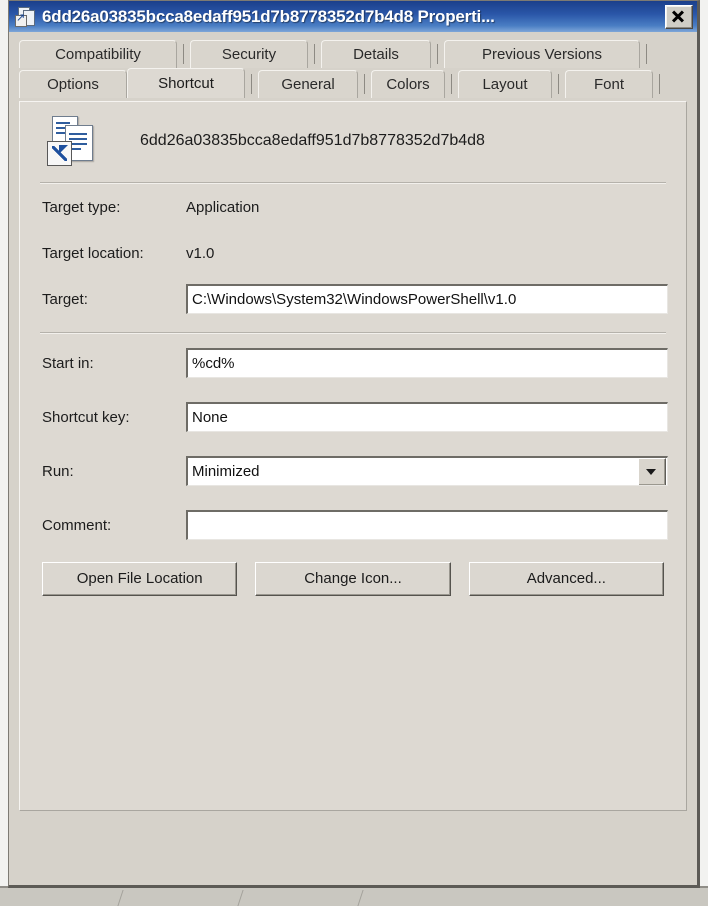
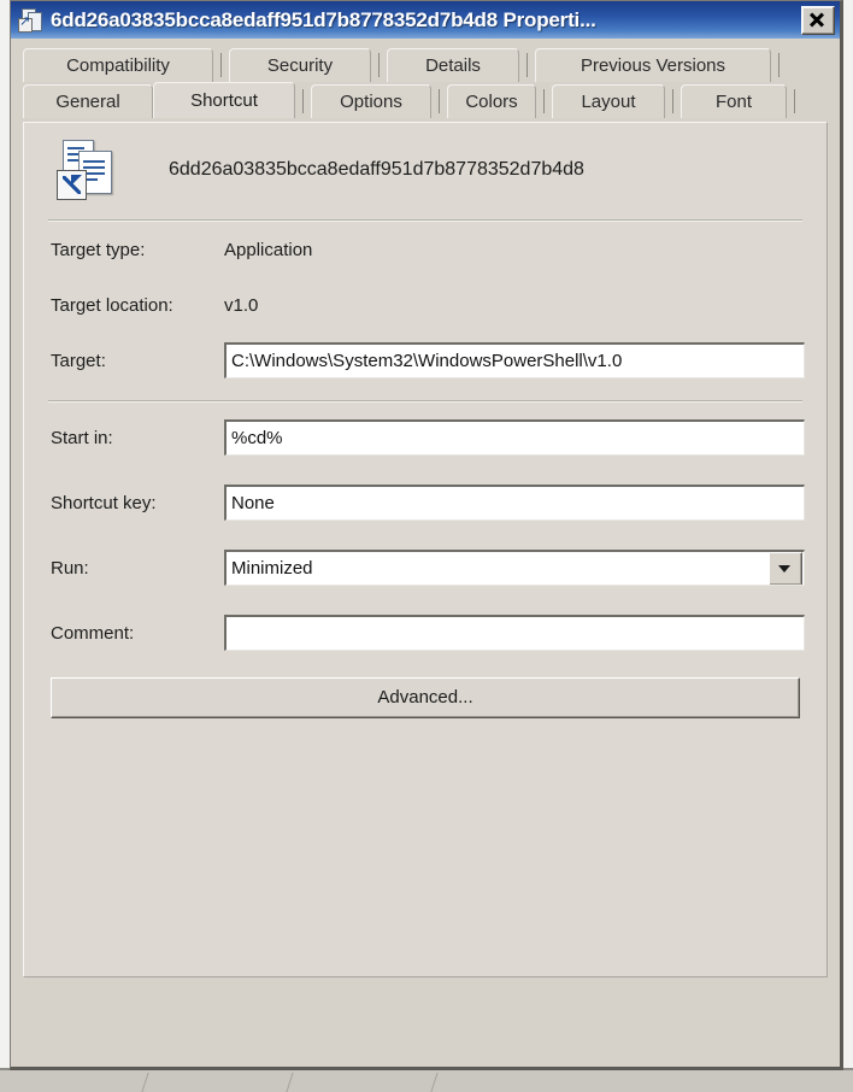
  6dd26a03835bcca8edaff951d7b8778352d7b4d8 Properti...
  Compatibility
  Security
  Details
  Previous Versions
- Options
+ General
  Shortcut
- General
+ Options
  Colors
  Layout
  Font
  6dd26a03835bcca8edaff951d7b8778352d7b4d8
  Target type:
  Application
  Target location:
  v1.0
  Target:
  C:\Windows\System32\WindowsPowerShell\v1.0
  Start in:
  %cd%
  Shortcut key:
  None
  Run:
  Minimized
  Comment:
- Open File Location
- Change Icon...
  Advanced...
